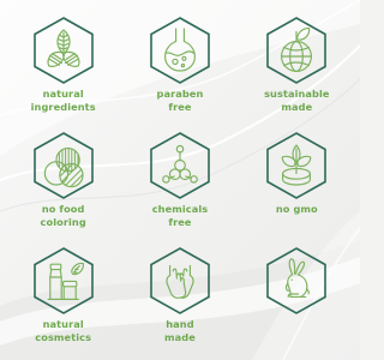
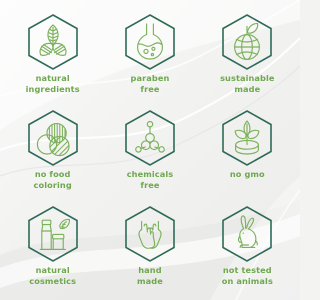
  natural
  ingredients
  paraben
  free
  sustainable
  made
  no food
  coloring
  chemicals
  free
  no gmo
  natural
  cosmetics
  hand
  made
+ not tested
+ on animals
